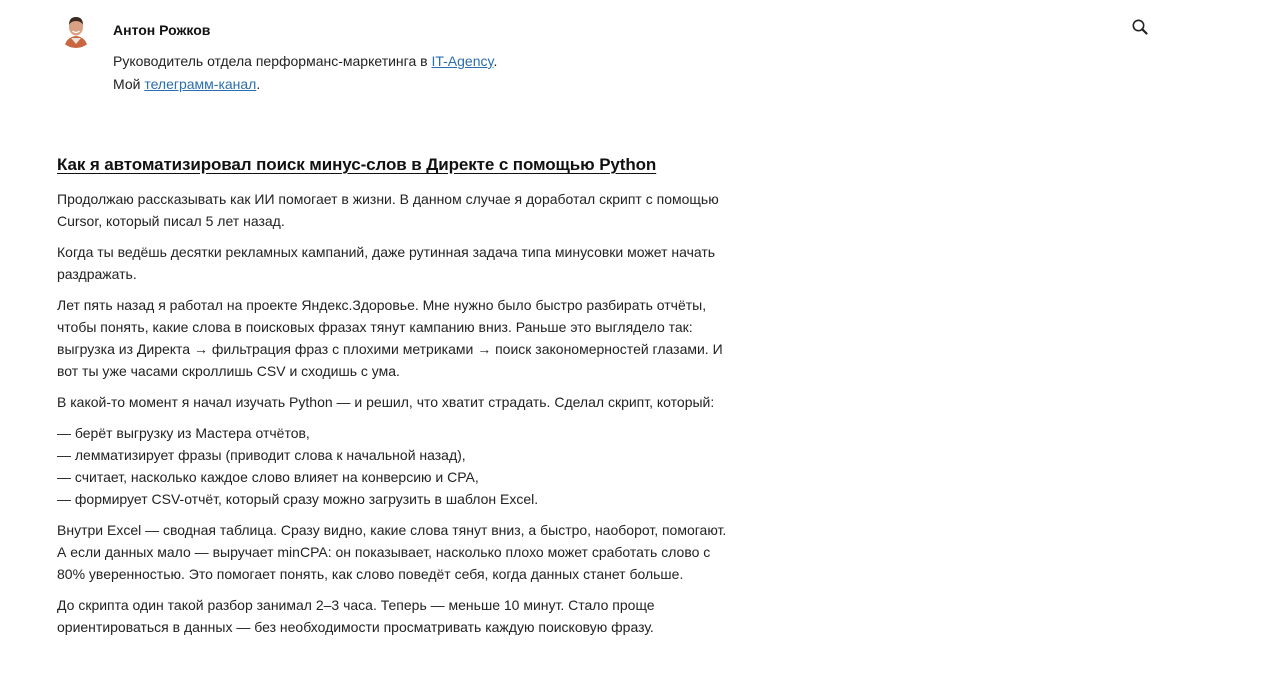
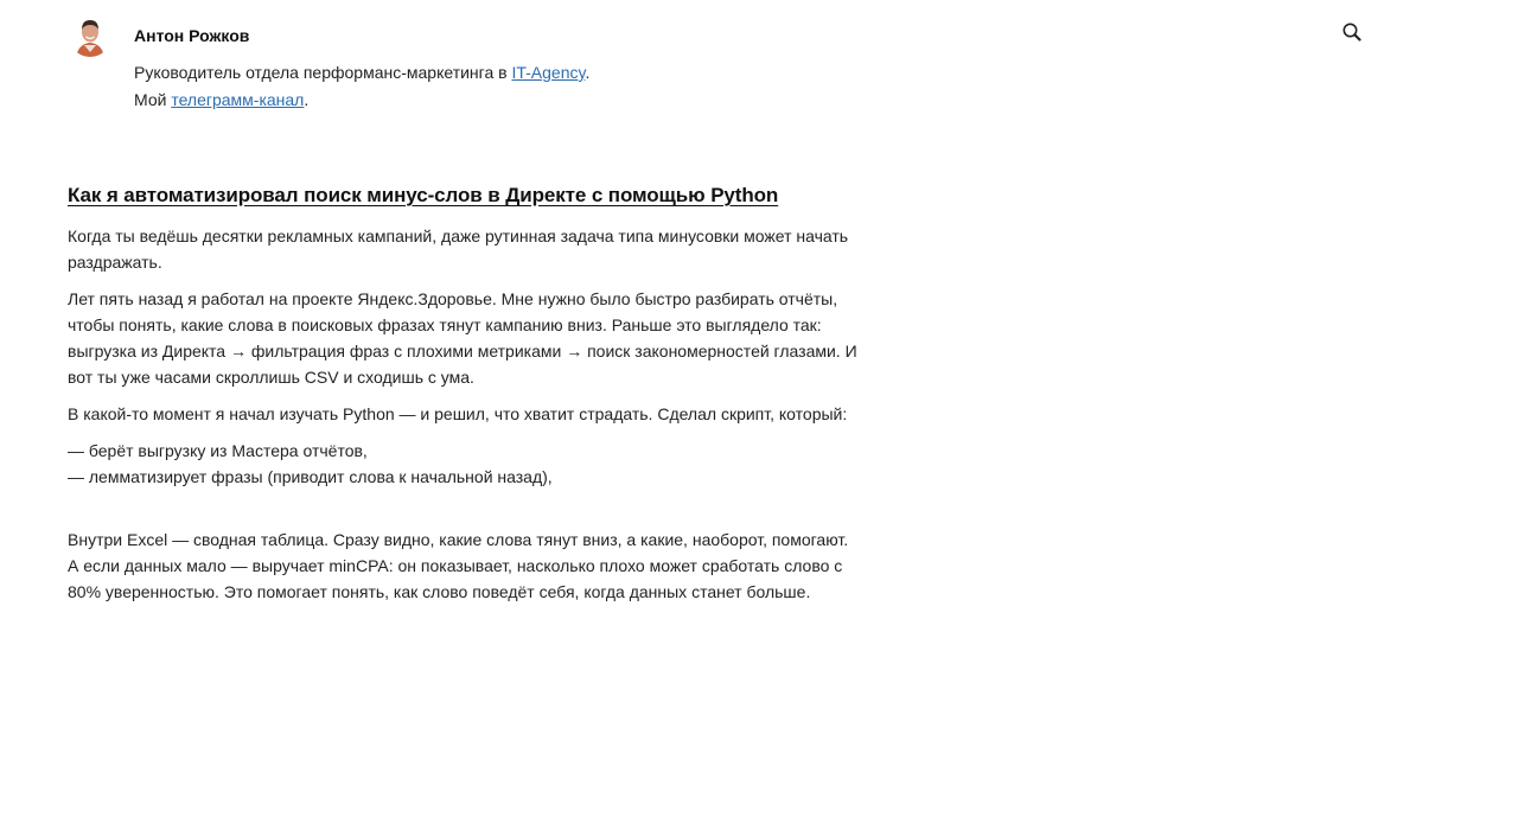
  Антон Рожков
  Руководитель отдела перформанс-маркетинга в IT-Agency.
  Мой телеграмм-канал.
  Как я автоматизировал поиск минус-слов в Директе с помощью Python
- Продолжаю рассказывать как ИИ помогает в жизни. В данном случае я доработал скрипт с помощью Cursor, который писал 5 лет назад.
  Когда ты ведёшь десятки рекламных кампаний, даже рутинная задача типа минусовки может начать раздражать.
  Лет пять назад я работал на проекте Яндекс.Здоровье. Мне нужно было быстро разбирать отчёты, чтобы понять, какие слова в поисковых фразах тянут кампанию вниз. Раньше это выглядело так: выгрузка из Директа → фильтрация фраз с плохими метриками → поиск закономерностей глазами. И вот ты уже часами скроллишь CSV и сходишь с ума.
  В какой-то момент я начал изучать Python — и решил, что хватит страдать. Сделал скрипт, который:
  — берёт выгрузку из Мастера отчётов,
  — лемматизирует фразы (приводит слова к начальной назад),
- — считает, насколько каждое слово влияет на конверсию и CPA,
- — формирует CSV-отчёт, который сразу можно загрузить в шаблон Excel.
- Внутри Excel — сводная таблица. Сразу видно, какие слова тянут вниз, а быстро, наоборот, помогают. А если данных мало — выручает minCPA: он показывает, насколько плохо может сработать слово с 80% уверенностью. Это помогает понять, как слово поведёт себя, когда данных станет больше.
+ Внутри Excel — сводная таблица. Сразу видно, какие слова тянут вниз, а какие, наоборот, помогают. А если данных мало — выручает minCPA: он показывает, насколько плохо может сработать слово с 80% уверенностью. Это помогает понять, как слово поведёт себя, когда данных станет больше.
- До скрипта один такой разбор занимал 2–3 часа. Теперь — меньше 10 минут. Стало проще ориентироваться в данных — без необходимости просматривать каждую поисковую фразу.
